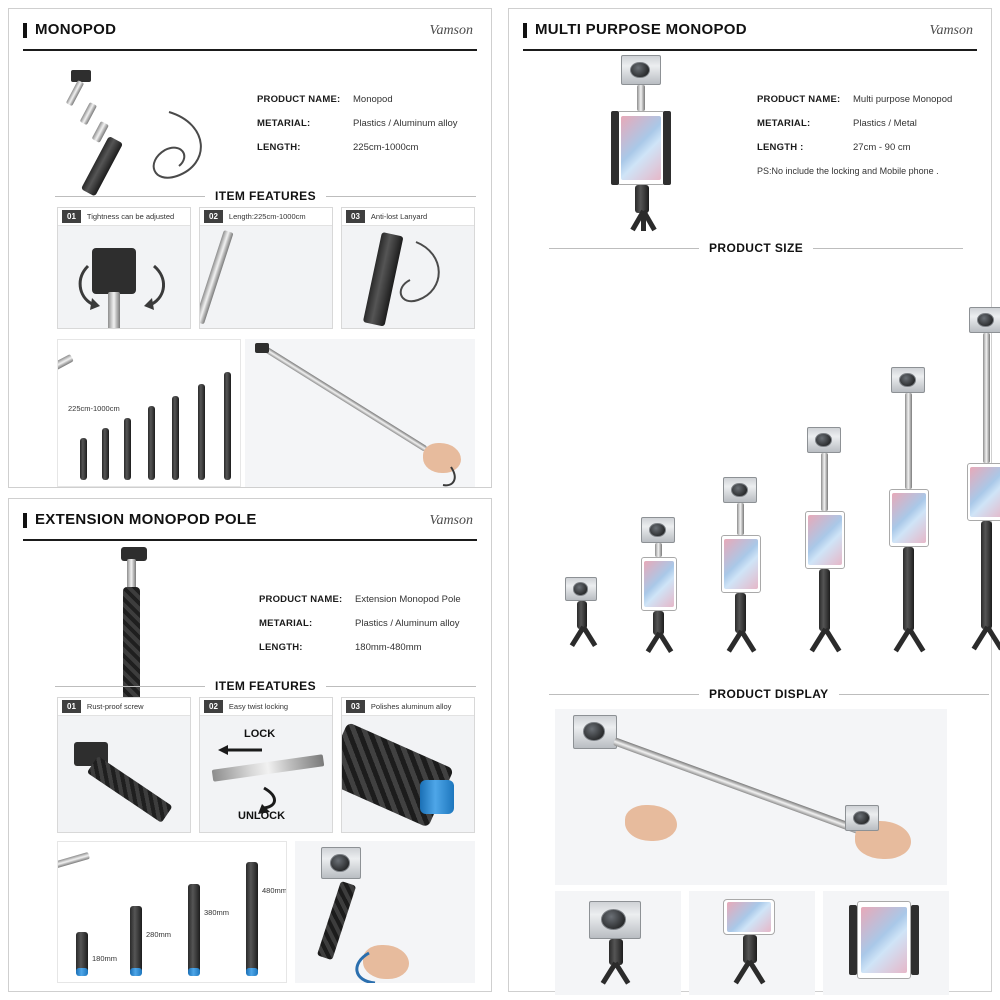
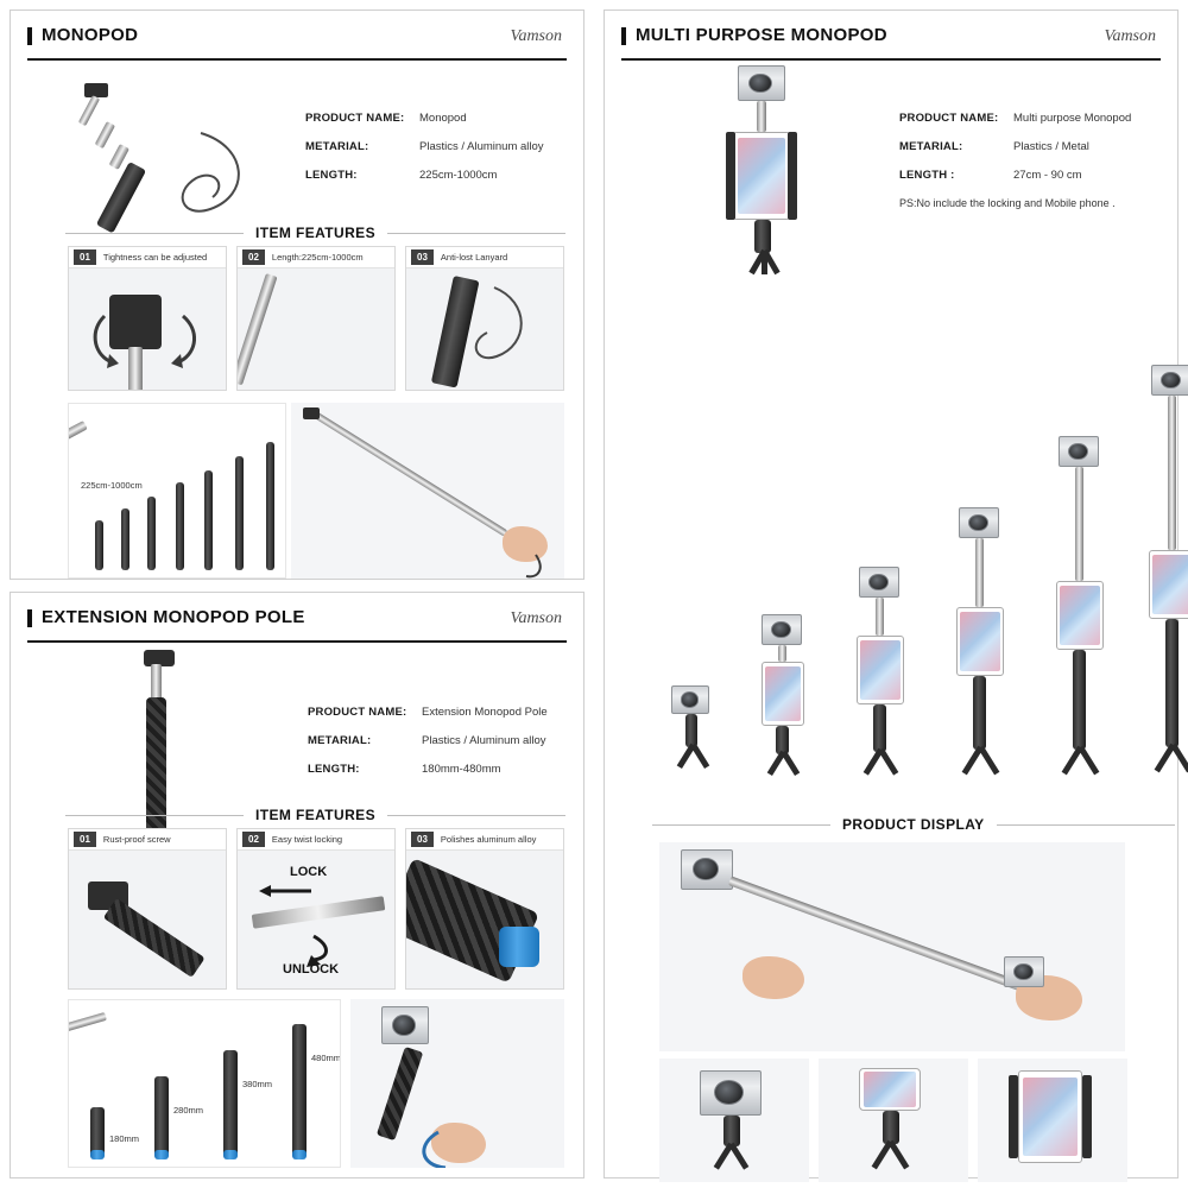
  MONOPOD
  Vamson
  PRODUCT NAME:
  Monopod
  METARIAL:
  Plastics / Aluminum alloy
  LENGTH:
  225cm-1000cm
  ITEM FEATURES
  01
  Tightness can be adjusted
  02
  Length:225cm-1000cm
  03
  Anti-lost Lanyard
  225cm-1000cm
  EXTENSION MONOPOD POLE
  Vamson
  PRODUCT NAME:
  Extension Monopod Pole
  METARIAL:
  Plastics / Aluminum alloy
  LENGTH:
  180mm-480mm
  ITEM FEATURES
  01
  Rust-proof screw
  02
  Easy twist locking
  LOCK
  UNLOCK
  03
  Polishes aluminum alloy
  180mm
  280mm
  380mm
  480mm
  MULTI PURPOSE MONOPOD
  Vamson
  PRODUCT NAME:
  Multi purpose Monopod
  METARIAL:
  Plastics / Metal
  LENGTH :
  27cm - 90 cm
  PS:No include the locking and Mobile phone .
- PRODUCT SIZE
  PRODUCT DISPLAY
